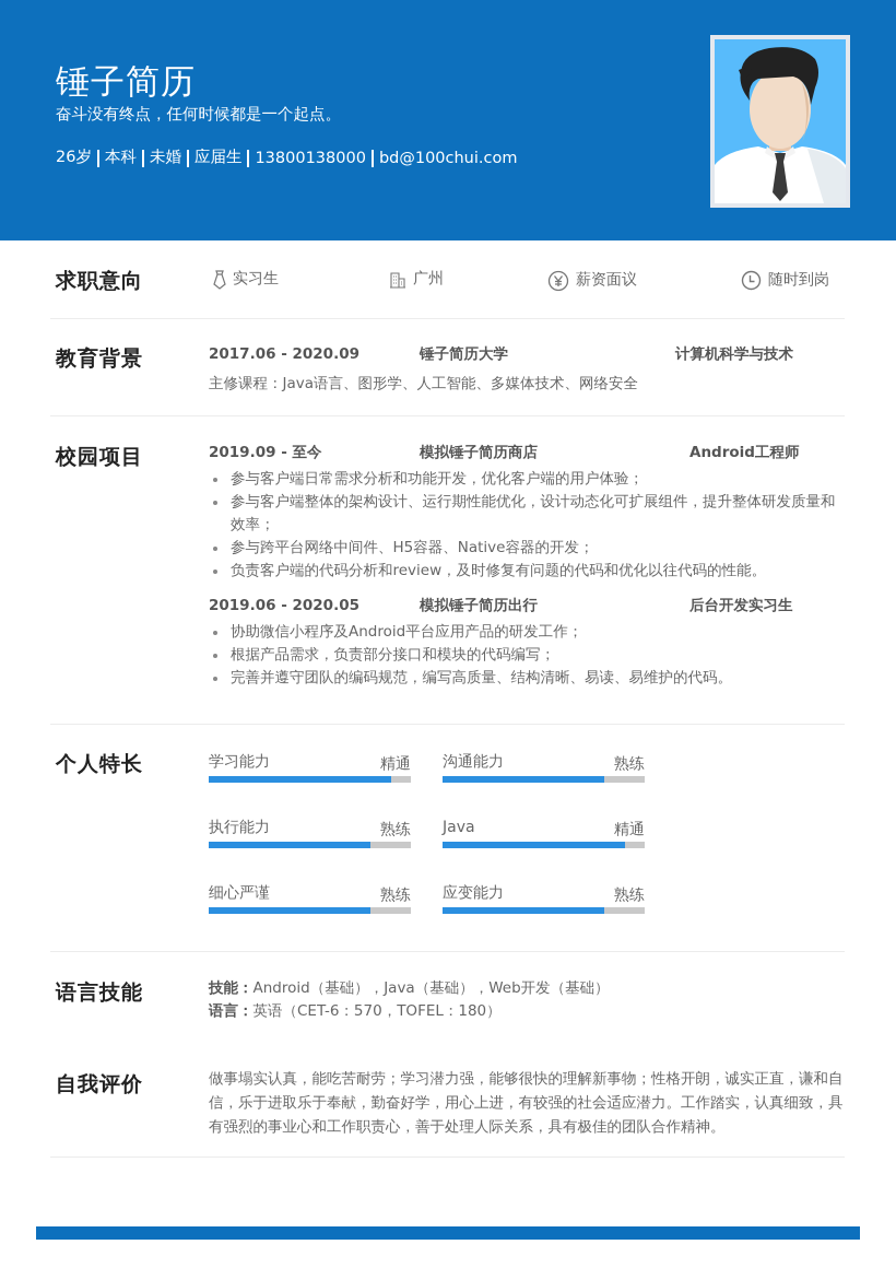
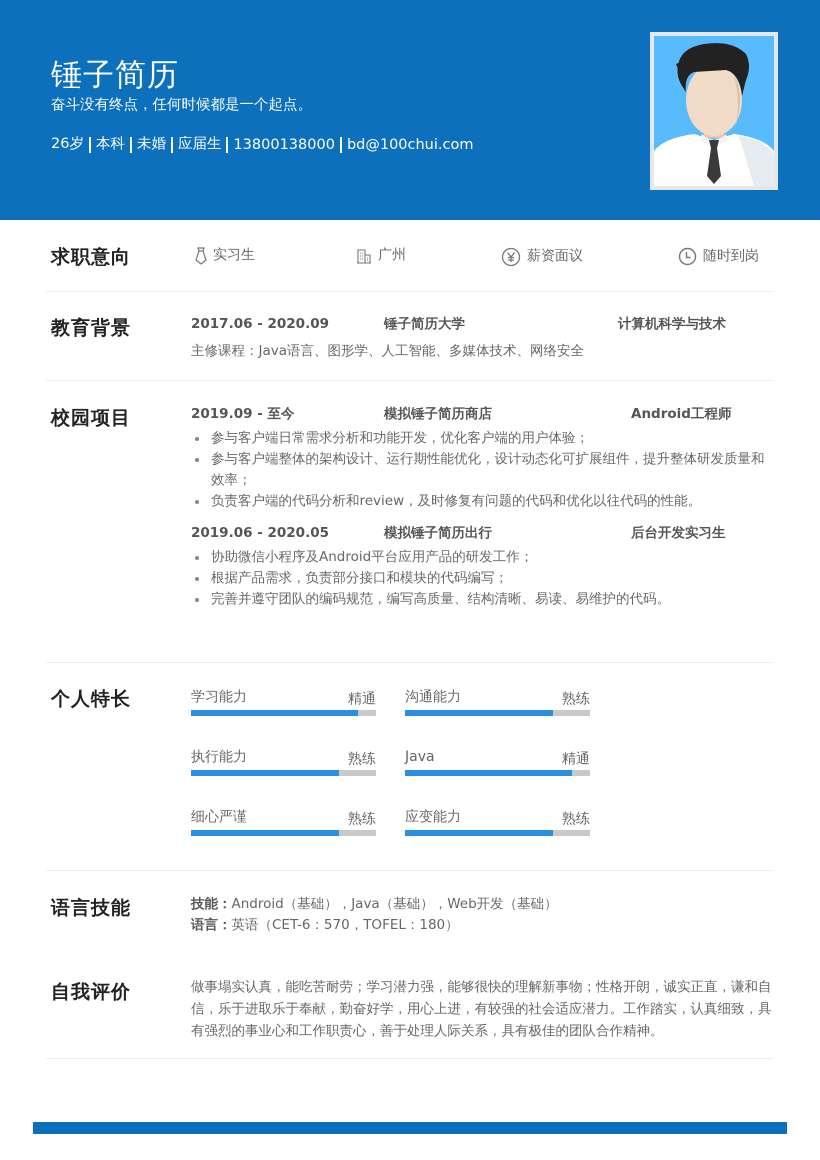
  锤子简历
  奋斗没有终点，任何时候都是一个起点。
  26岁
  本科
  未婚
  应届生
  13800138000
  bd@100chui.com
  求职意向
  实习生
  广州
  薪资面议
  随时到岗
  教育背景
  2017.06 - 2020.09
  锤子简历大学
  计算机科学与技术
  主修课程：Java语言、图形学、人工智能、多媒体技术、网络安全
  校园项目
  2019.09 - 至今
  模拟锤子简历商店
  Android工程师
  参与客户端日常需求分析和功能开发，优化客户端的用户体验；
  参与客户端整体的架构设计、运行期性能优化，设计动态化可扩展组件，提升整体研发质量和效率；
- 参与跨平台网络中间件、H5容器、Native容器的开发；
  负责客户端的代码分析和review，及时修复有问题的代码和优化以往代码的性能。
  2019.06 - 2020.05
  模拟锤子简历出行
  后台开发实习生
  协助微信小程序及Android平台应用产品的研发工作；
  根据产品需求，负责部分接口和模块的代码编写；
  完善并遵守团队的编码规范，编写高质量、结构清晰、易读、易维护的代码。
  个人特长
  学习能力
  精通
  沟通能力
  熟练
  执行能力
  熟练
  Java
  精通
  细心严谨
  熟练
  应变能力
  熟练
  语言技能
  技能：Android（基础），Java（基础），Web开发（基础）
  语言：英语（CET-6：570，TOFEL：180）
  自我评价
  做事塌实认真，能吃苦耐劳；学习潜力强，能够很快的理解新事物；性格开朗，诚实正直，谦和自信，乐于进取乐于奉献，勤奋好学，用心上进，有较强的社会适应潜力。工作踏实，认真细致，具有强烈的事业心和工作职责心，善于处理人际关系，具有极佳的团队合作精神。
